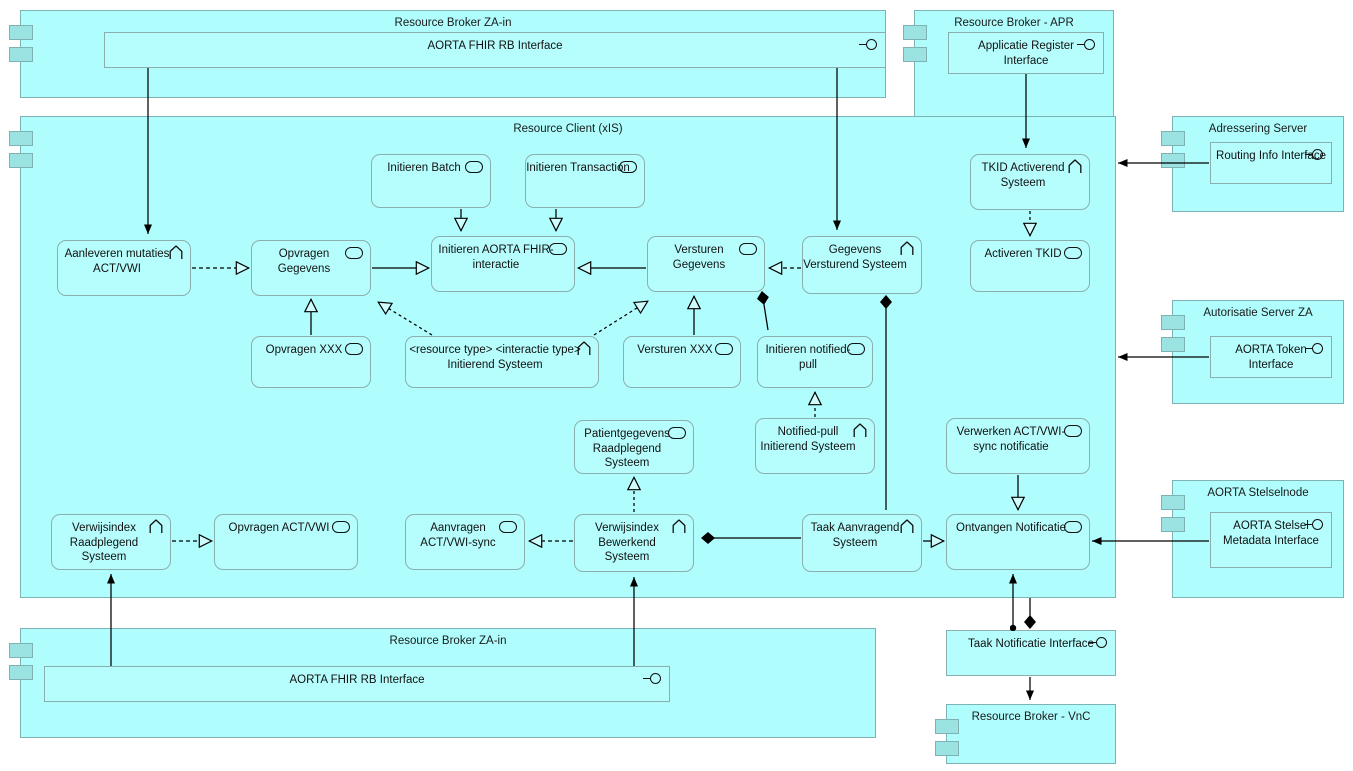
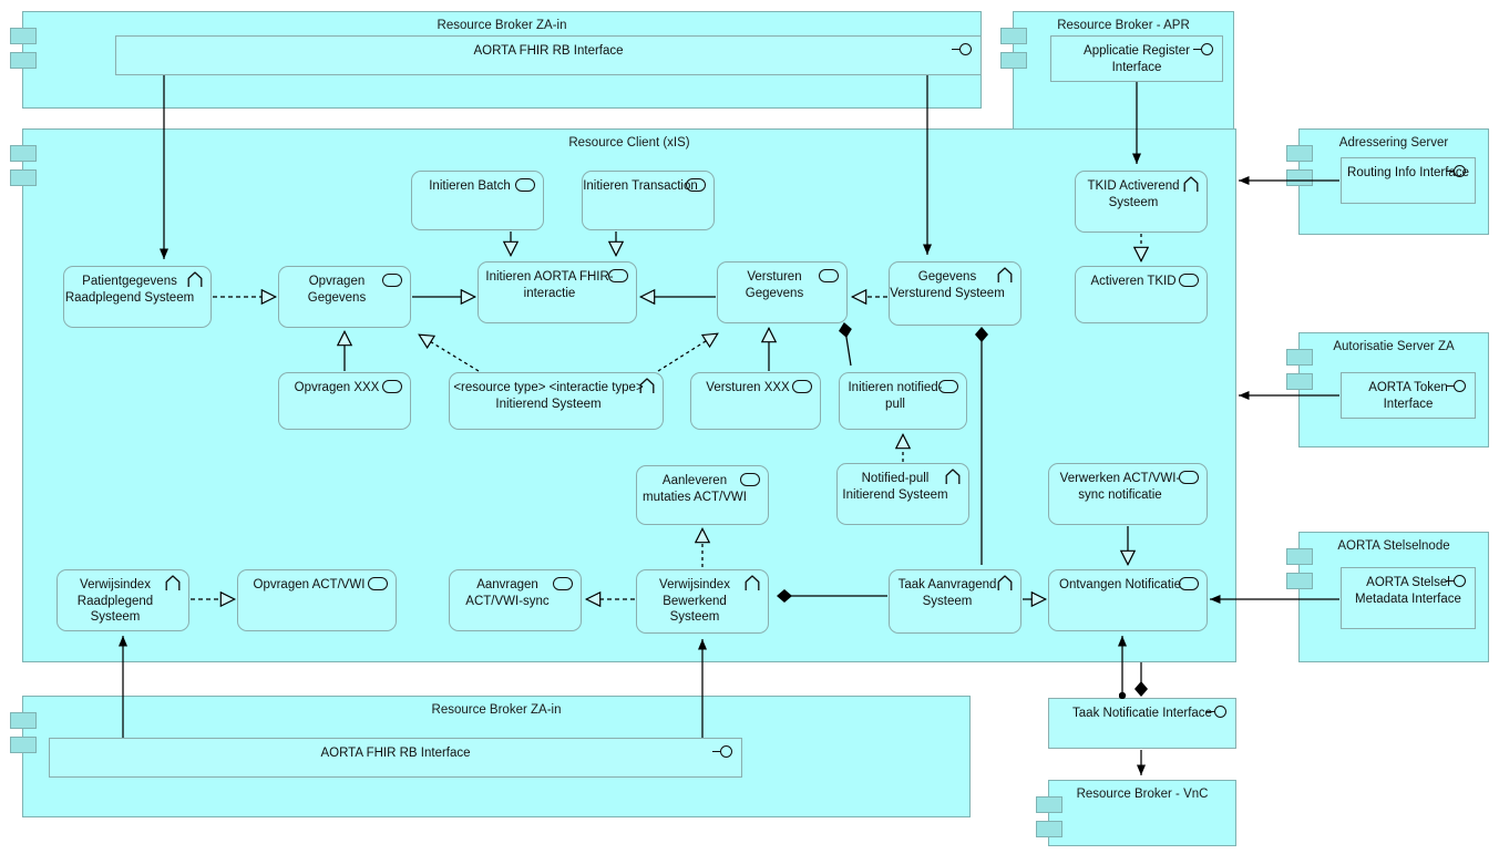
  Resource Broker ZA-in
  Resource Broker - APR
  Resource Client (xIS)
  Adressering Server
  Autorisatie Server ZA
  AORTA Stelselnode
  Resource Broker ZA-in
  Resource Broker - VnC
  AORTA FHIR RB Interface
  Applicatie Register Interface
  Routing Info Interface
  AORTA Token Interface
  AORTA Stelsel Metadata Interface
  AORTA FHIR RB Interface
  Taak Notificatie Interface
- Aanleveren mutaties ACT/VWI
+ Patientgegevens Raadplegend Systeem
  Opvragen Gegevens
  Initieren Batch
  Initieren Transaction
  Initieren AORTA FHIR-interactie
  Versturen Gegevens
  Gegevens Versturend Systeem
  TKID Activerend Systeem
  Activeren TKID
  Opvragen XXX
  <resource type> <interactie type> Initierend Systeem
  Versturen XXX
  Initieren notified-pull
- Patientgegevens Raadplegend Systeem
+ Aanleveren mutaties ACT/VWI
  Notified-pull Initierend Systeem
  Verwerken ACT/VWI-sync notificatie
  Verwijsindex Raadplegend Systeem
  Opvragen ACT/VWI
  Aanvragen ACT/VWI-sync
  Verwijsindex Bewerkend Systeem
  Taak Aanvragend Systeem
  Ontvangen Notificatie
